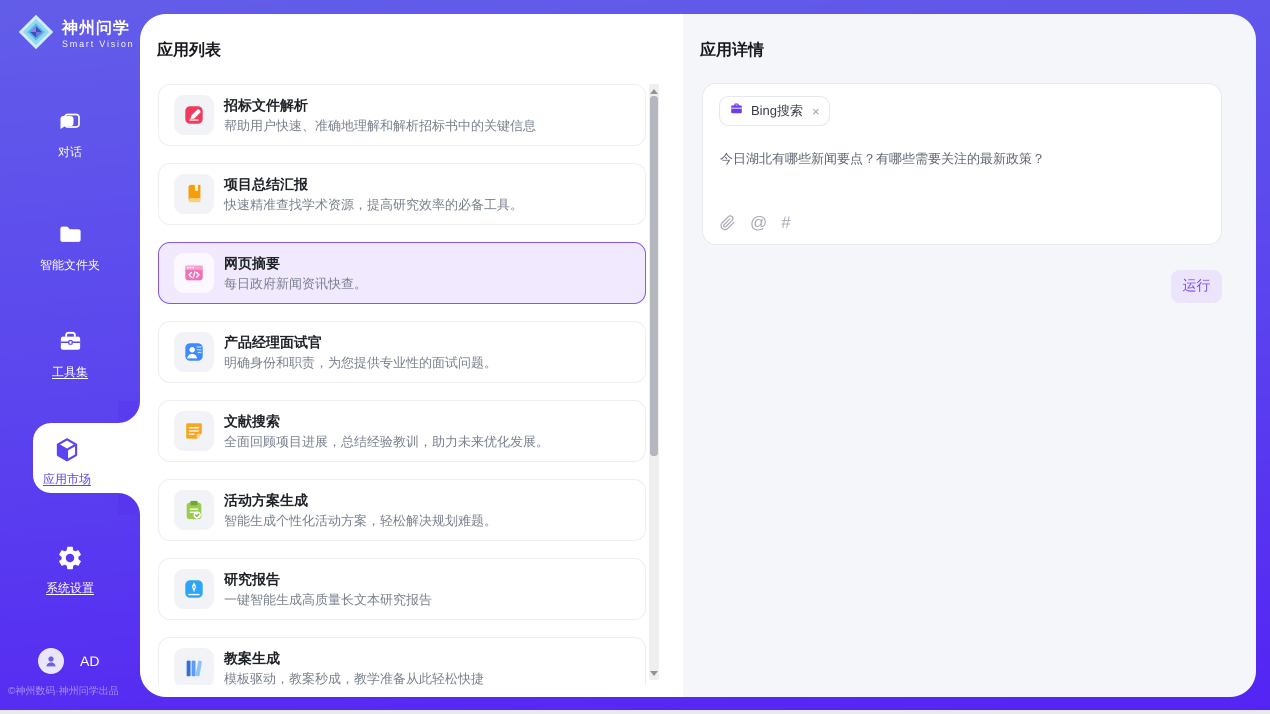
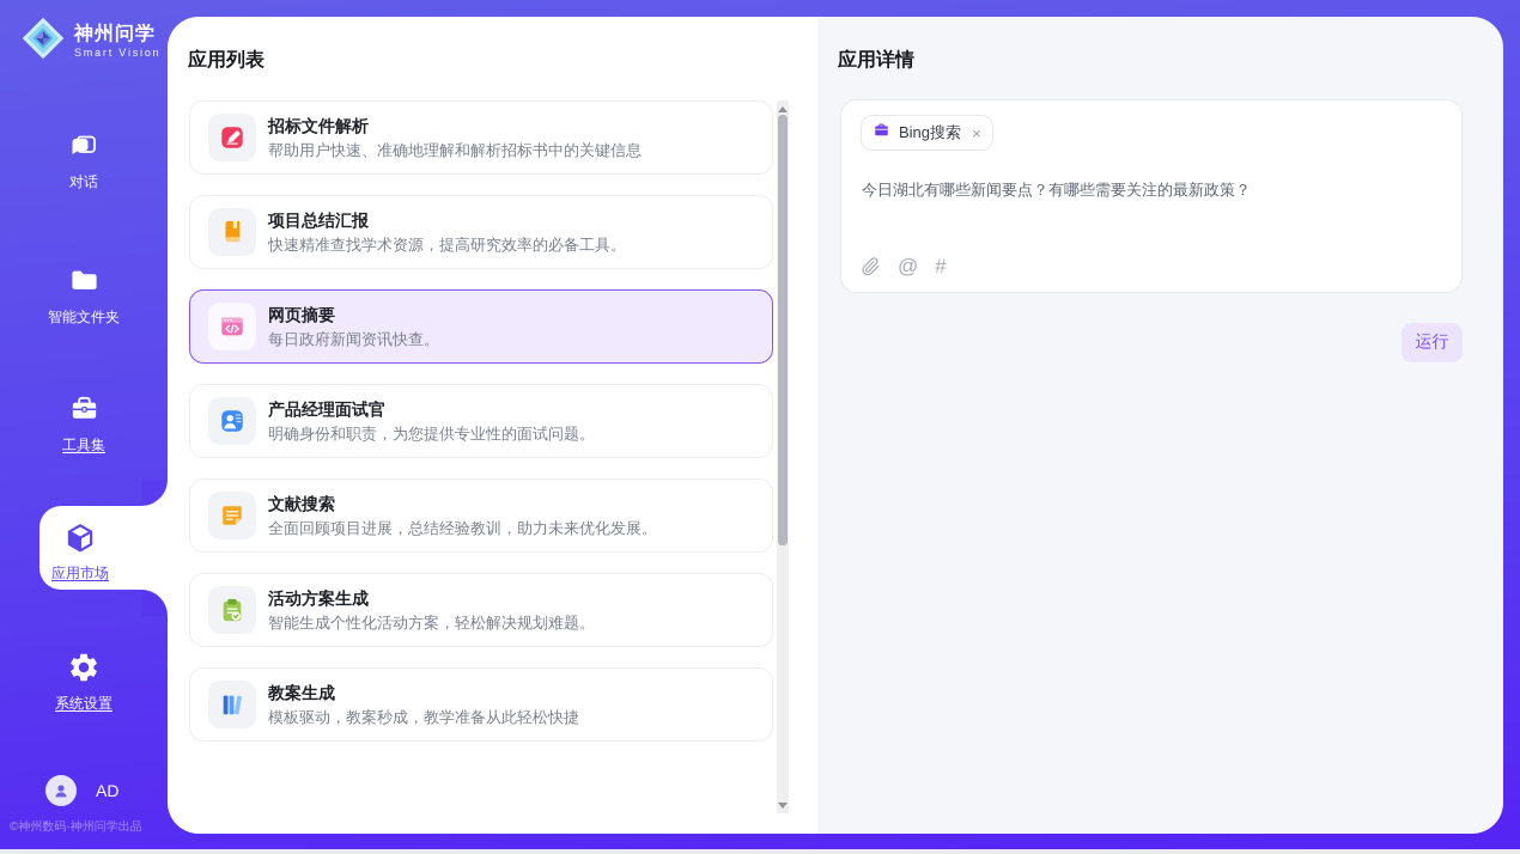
  神州问学
  Smart Vision
  对话
  智能文件夹
  工具集
  应用市场
  系统设置
  AD
  ©神州数码·神州问学出品
  应用列表
  招标文件解析
  帮助用户快速、准确地理解和解析招标书中的关键信息
  项目总结汇报
  快速精准查找学术资源，提高研究效率的必备工具。
  网页摘要
  每日政府新闻资讯快查。
  产品经理面试官
  明确身份和职责，为您提供专业性的面试问题。
  文献搜索
  全面回顾项目进展，总结经验教训，助力未来优化发展。
  活动方案生成
  智能生成个性化活动方案，轻松解决规划难题。
- 研究报告
- 一键智能生成高质量长文本研究报告
  教案生成
  模板驱动，教案秒成，教学准备从此轻松快捷
  应用详情
  Bing搜索
  ×
  今日湖北有哪些新闻要点？有哪些需要关注的最新政策？
  @
  #
  运行
